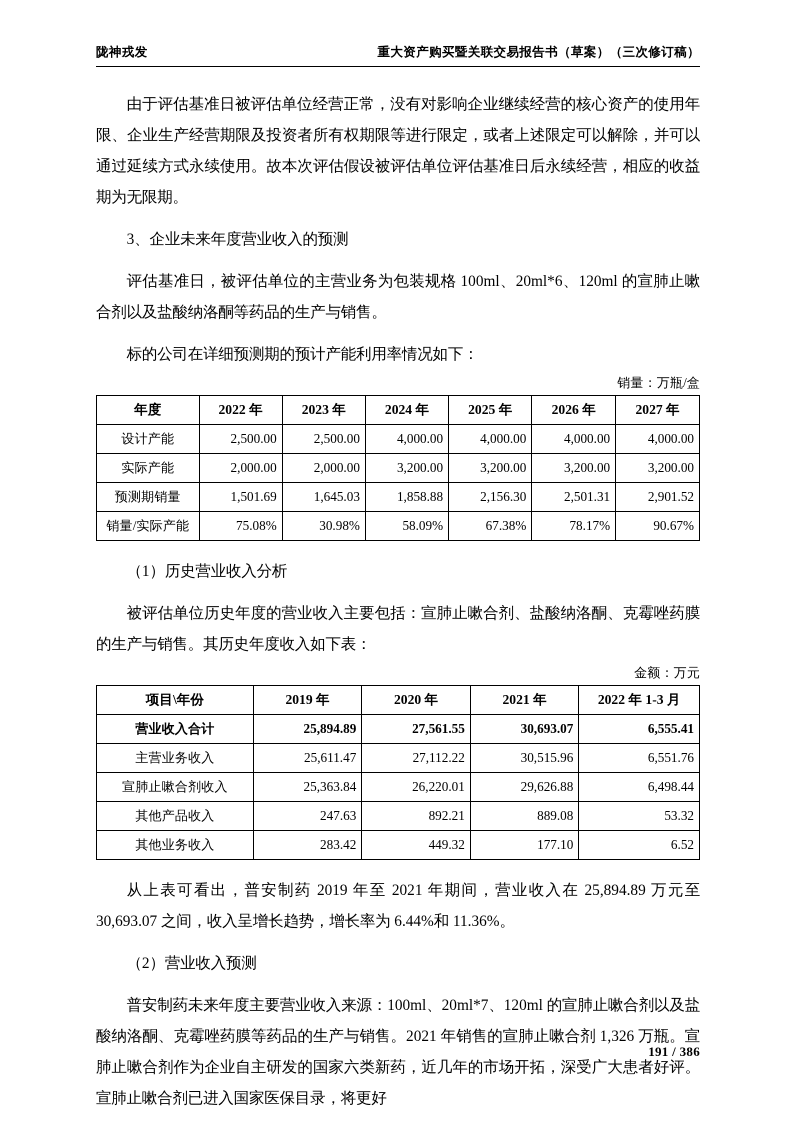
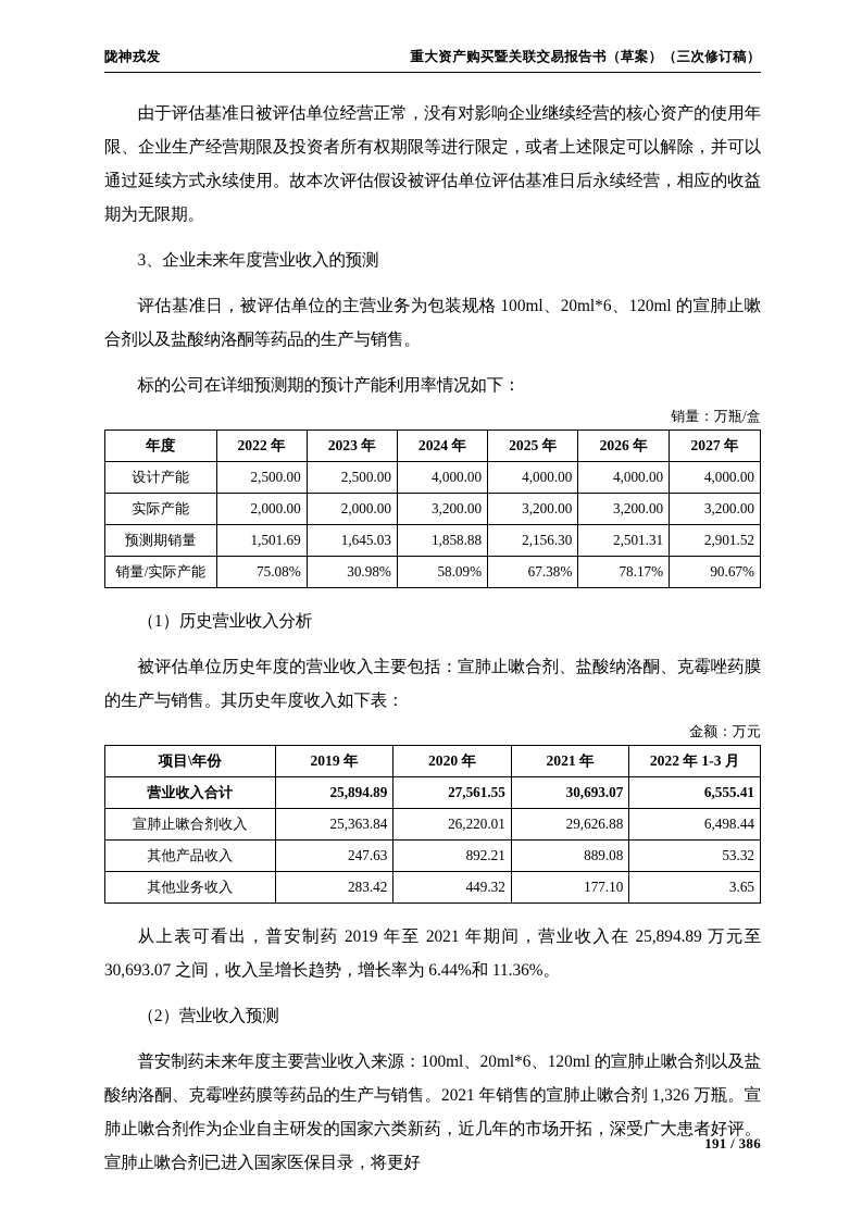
  陇神戎发
  重大资产购买暨关联交易报告书（草案）（三次修订稿）
  由于评估基准日被评估单位经营正常，没有对影响企业继续经营的核心资产的使用年限、企业生产经营期限及投资者所有权期限等进行限定，或者上述限定可以解除，并可以通过延续方式永续使用。故本次评估假设被评估单位评估基准日后永续经营，相应的收益期为无限期。
  3、企业未来年度营业收入的预测
  评估基准日，被评估单位的主营业务为包装规格 100ml、20ml*6、120ml 的宣肺止嗽合剂以及盐酸纳洛酮等药品的生产与销售。
  标的公司在详细预测期的预计产能利用率情况如下：
  销量：万瓶/盒
  年度	2022 年	2023 年	2024 年	2025 年	2026 年	2027 年
  设计产能	2,500.00	2,500.00	4,000.00	4,000.00	4,000.00	4,000.00
  实际产能	2,000.00	2,000.00	3,200.00	3,200.00	3,200.00	3,200.00
  预测期销量	1,501.69	1,645.03	1,858.88	2,156.30	2,501.31	2,901.52
  销量/实际产能	75.08%	30.98%	58.09%	67.38%	78.17%	90.67%
  （1）历史营业收入分析
  被评估单位历史年度的营业收入主要包括：宣肺止嗽合剂、盐酸纳洛酮、克霉唑药膜的生产与销售。其历史年度收入如下表：
  金额：万元
  项目\年份	2019 年	2020 年	2021 年	2022 年 1-3 月
  营业收入合计	25,894.89	27,561.55	30,693.07	6,555.41
- 主营业务收入	25,611.47	27,112.22	30,515.96	6,551.76
  宣肺止嗽合剂收入	25,363.84	26,220.01	29,626.88	6,498.44
  其他产品收入	247.63	892.21	889.08	53.32
- 其他业务收入	283.42	449.32	177.10	6.52
+ 其他业务收入	283.42	449.32	177.10	3.65
  从上表可看出，普安制药 2019 年至 2021 年期间，营业收入在 25,894.89 万元至 30,693.07 之间，收入呈增长趋势，增长率为 6.44%和 11.36%。
  （2）营业收入预测
- 普安制药未来年度主要营业收入来源：100ml、20ml*7、120ml 的宣肺止嗽合剂以及盐酸纳洛酮、克霉唑药膜等药品的生产与销售。2021 年销售的宣肺止嗽合剂 1,326 万瓶。宣肺止嗽合剂作为企业自主研发的国家六类新药，近几年的市场开拓，深受广大患者好评。宣肺止嗽合剂已进入国家医保目录，将更好
+ 普安制药未来年度主要营业收入来源：100ml、20ml*6、120ml 的宣肺止嗽合剂以及盐酸纳洛酮、克霉唑药膜等药品的生产与销售。2021 年销售的宣肺止嗽合剂 1,326 万瓶。宣肺止嗽合剂作为企业自主研发的国家六类新药，近几年的市场开拓，深受广大患者好评。宣肺止嗽合剂已进入国家医保目录，将更好
  191 / 386
